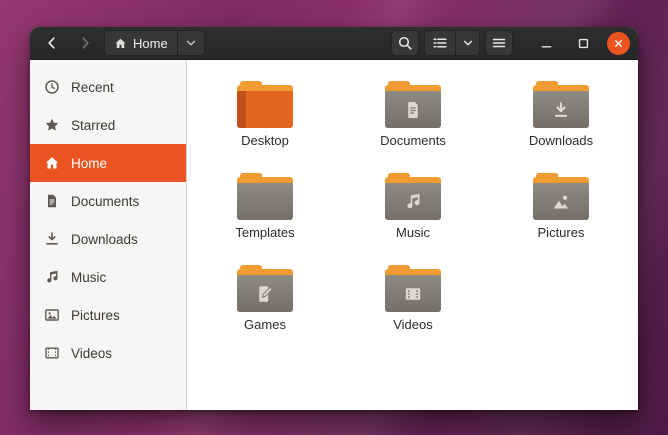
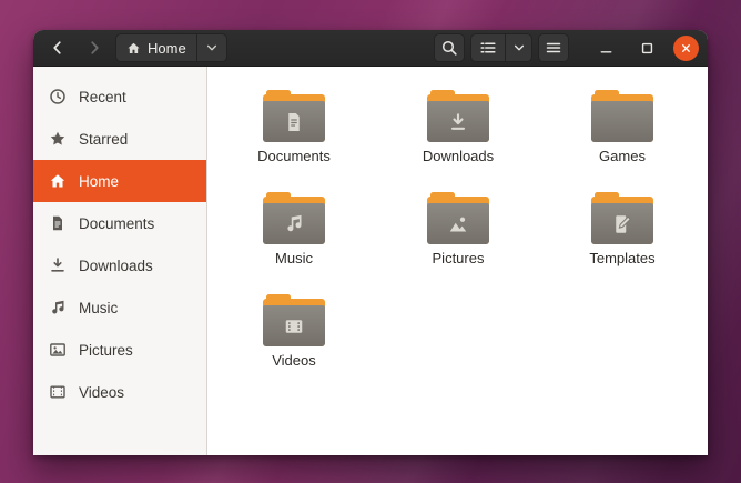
  Home
  Recent
  Starred
  Home
  Documents
  Downloads
  Music
  Pictures
  Videos
- Desktop
  Documents
  Downloads
- Templates
+ Games
  Music
  Pictures
- Games
+ Templates
  Videos
